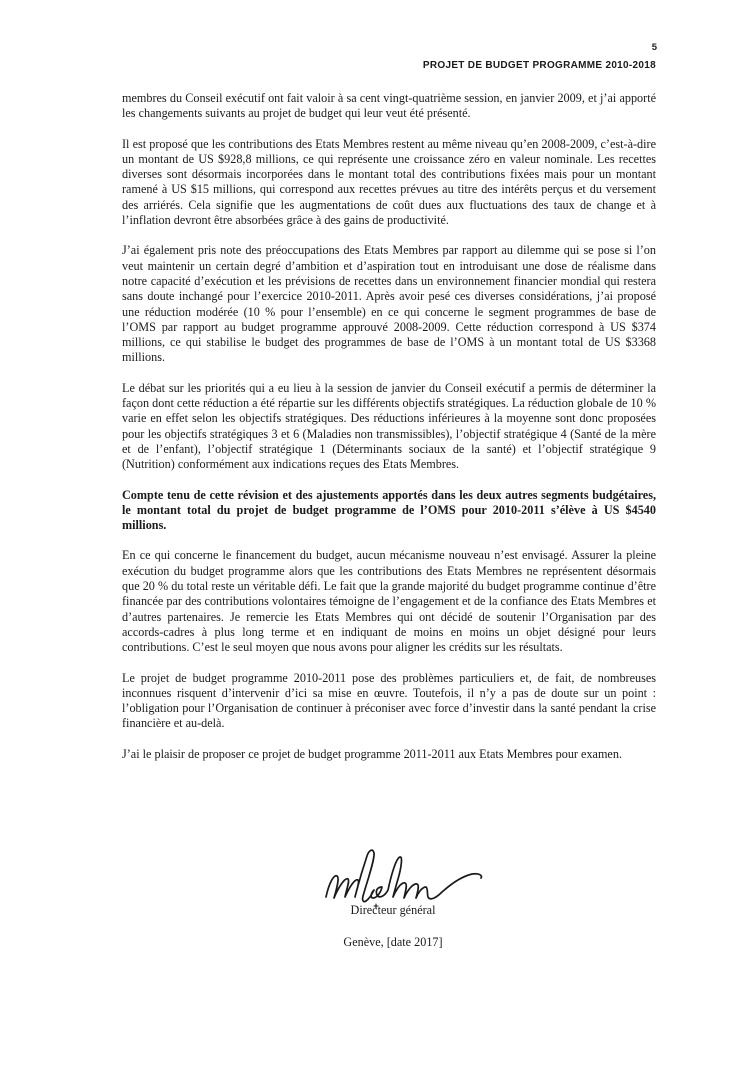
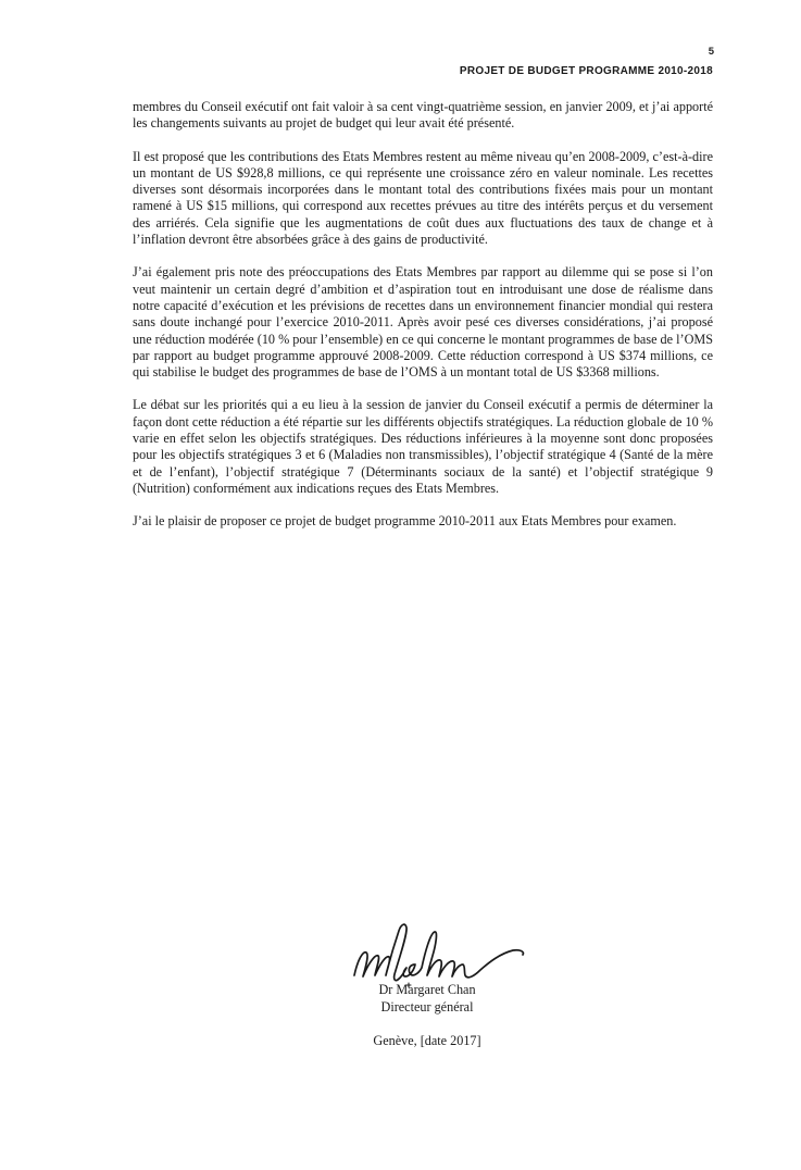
  5
  PROJET DE BUDGET PROGRAMME 2010-2018
- membres du Conseil exécutif ont fait valoir à sa cent vingt-quatrième session, en janvier 2009, et j’ai apporté les changements suivants au projet de budget qui leur veut été présenté.
+ membres du Conseil exécutif ont fait valoir à sa cent vingt-quatrième session, en janvier 2009, et j’ai apporté les changements suivants au projet de budget qui leur avait été présenté.
  Il est proposé que les contributions des Etats Membres restent au même niveau qu’en 2008-2009, c’est-à-dire un montant de US $928,8 millions, ce qui représente une croissance zéro en valeur nominale. Les recettes diverses sont désormais incorporées dans le montant total des contributions fixées mais pour un montant ramené à US $15 millions, qui correspond aux recettes prévues au titre des intérêts perçus et du versement des arriérés. Cela signifie que les augmentations de coût dues aux fluctuations des taux de change et à l’inflation devront être absorbées grâce à des gains de productivité.
- J’ai également pris note des préoccupations des Etats Membres par rapport au dilemme qui se pose si l’on veut maintenir un certain degré d’ambition et d’aspiration tout en introduisant une dose de réalisme dans notre capacité d’exécution et les prévisions de recettes dans un environnement financier mondial qui restera sans doute inchangé pour l’exercice 2010-2011. Après avoir pesé ces diverses considérations, j’ai proposé une réduction modérée (10 % pour l’ensemble) en ce qui concerne le segment programmes de base de l’OMS par rapport au budget programme approuvé 2008-2009. Cette réduction correspond à US $374 millions, ce qui stabilise le budget des programmes de base de l’OMS à un montant total de US $3368 millions.
+ J’ai également pris note des préoccupations des Etats Membres par rapport au dilemme qui se pose si l’on veut maintenir un certain degré d’ambition et d’aspiration tout en introduisant une dose de réalisme dans notre capacité d’exécution et les prévisions de recettes dans un environnement financier mondial qui restera sans doute inchangé pour l’exercice 2010-2011. Après avoir pesé ces diverses considérations, j’ai proposé une réduction modérée (10 % pour l’ensemble) en ce qui concerne le montant programmes de base de l’OMS par rapport au budget programme approuvé 2008-2009. Cette réduction correspond à US $374 millions, ce qui stabilise le budget des programmes de base de l’OMS à un montant total de US $3368 millions.
- Le débat sur les priorités qui a eu lieu à la session de janvier du Conseil exécutif a permis de déterminer la façon dont cette réduction a été répartie sur les différents objectifs stratégiques. La réduction globale de 10 % varie en effet selon les objectifs stratégiques. Des réductions inférieures à la moyenne sont donc proposées pour les objectifs stratégiques 3 et 6 (Maladies non transmissibles), l’objectif stratégique 4 (Santé de la mère et de l’enfant), l’objectif stratégique 1 (Déterminants sociaux de la santé) et l’objectif stratégique 9 (Nutrition) conformément aux indications reçues des Etats Membres.
+ Le débat sur les priorités qui a eu lieu à la session de janvier du Conseil exécutif a permis de déterminer la façon dont cette réduction a été répartie sur les différents objectifs stratégiques. La réduction globale de 10 % varie en effet selon les objectifs stratégiques. Des réductions inférieures à la moyenne sont donc proposées pour les objectifs stratégiques 3 et 6 (Maladies non transmissibles), l’objectif stratégique 4 (Santé de la mère et de l’enfant), l’objectif stratégique 7 (Déterminants sociaux de la santé) et l’objectif stratégique 9 (Nutrition) conformément aux indications reçues des Etats Membres.
- Compte tenu de cette révision et des ajustements apportés dans les deux autres segments budgétaires, le montant total du projet de budget programme de l’OMS pour 2010-2011 s’élève à US $4540 millions.
- En ce qui concerne le financement du budget, aucun mécanisme nouveau n’est envisagé. Assurer la pleine exécution du budget programme alors que les contributions des Etats Membres ne représentent désormais que 20 % du total reste un véritable défi. Le fait que la grande majorité du budget programme continue d’être financée par des contributions volontaires témoigne de l’engagement et de la confiance des Etats Membres et d’autres partenaires. Je remercie les Etats Membres qui ont décidé de soutenir l’Organisation par des accords-cadres à plus long terme et en indiquant de moins en moins un objet désigné pour leurs contributions. C’est le seul moyen que nous avons pour aligner les crédits sur les résultats.
- Le projet de budget programme 2010-2011 pose des problèmes particuliers et, de fait, de nombreuses inconnues risquent d’intervenir d’ici sa mise en œuvre. Toutefois, il n’y a pas de doute sur un point : l’obligation pour l’Organisation de continuer à préconiser avec force d’investir dans la santé pendant la crise financière et au-delà.
- J’ai le plaisir de proposer ce projet de budget programme 2011-2011 aux Etats Membres pour examen.
+ J’ai le plaisir de proposer ce projet de budget programme 2010-2011 aux Etats Membres pour examen.
+ Dr Margaret Chan
  Directeur général
  Genève, [date 2017]
